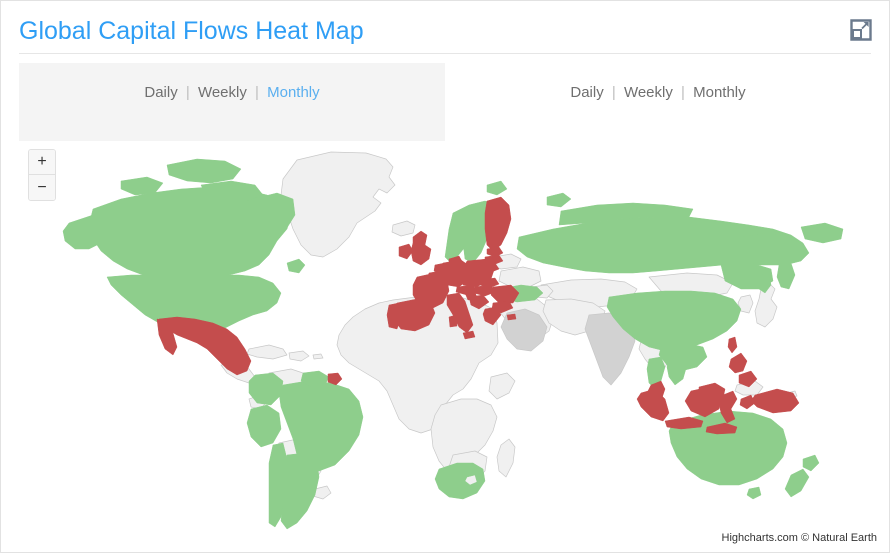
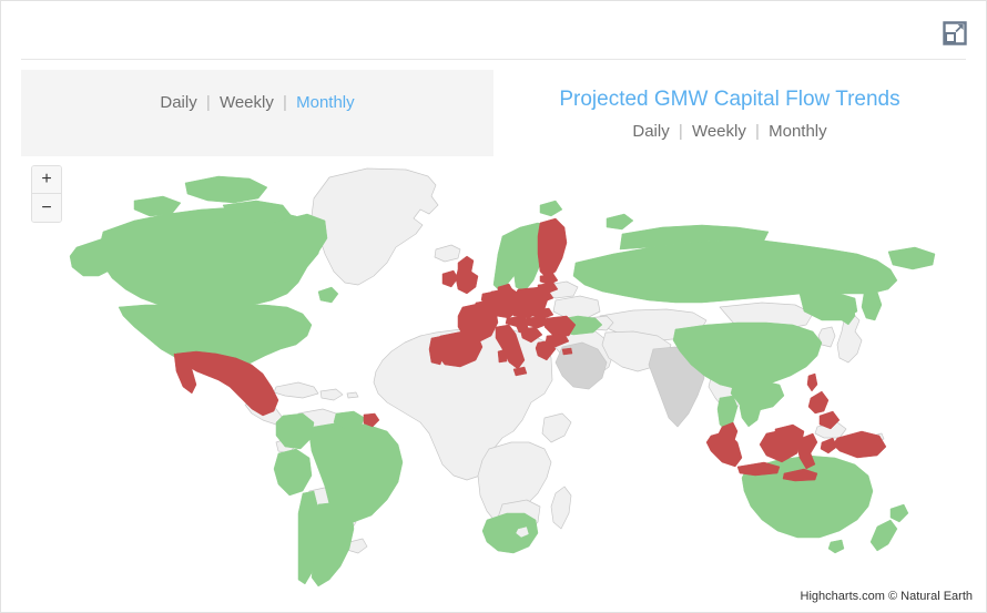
- Global Capital Flows Heat Map
  Daily | Weekly | Monthly
+ Projected GMW Capital Flow Trends
  Daily | Weekly | Monthly
  +
  −
  Highcharts.com © Natural Earth
